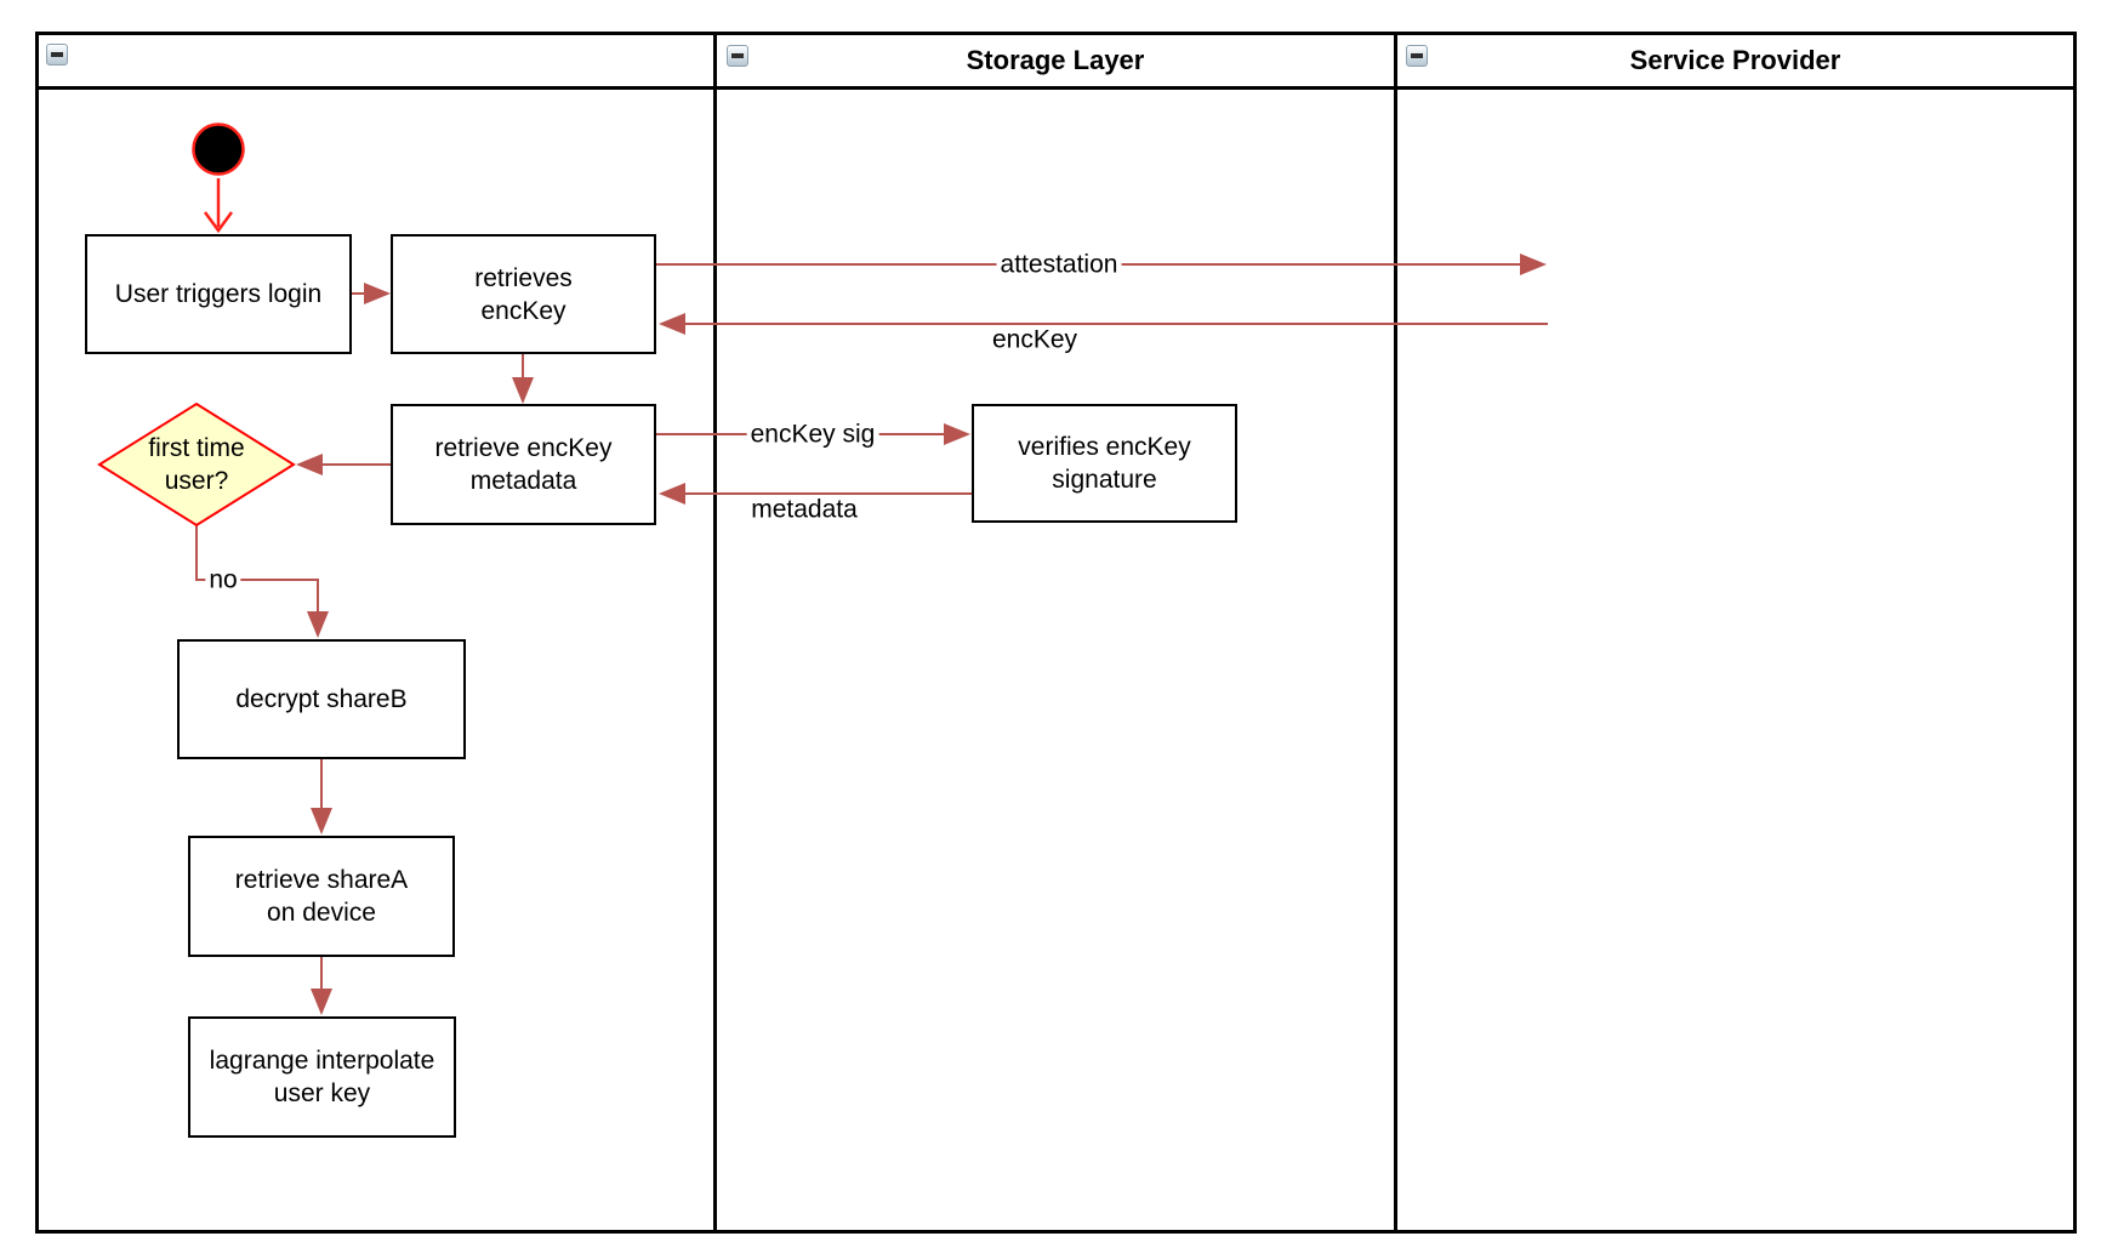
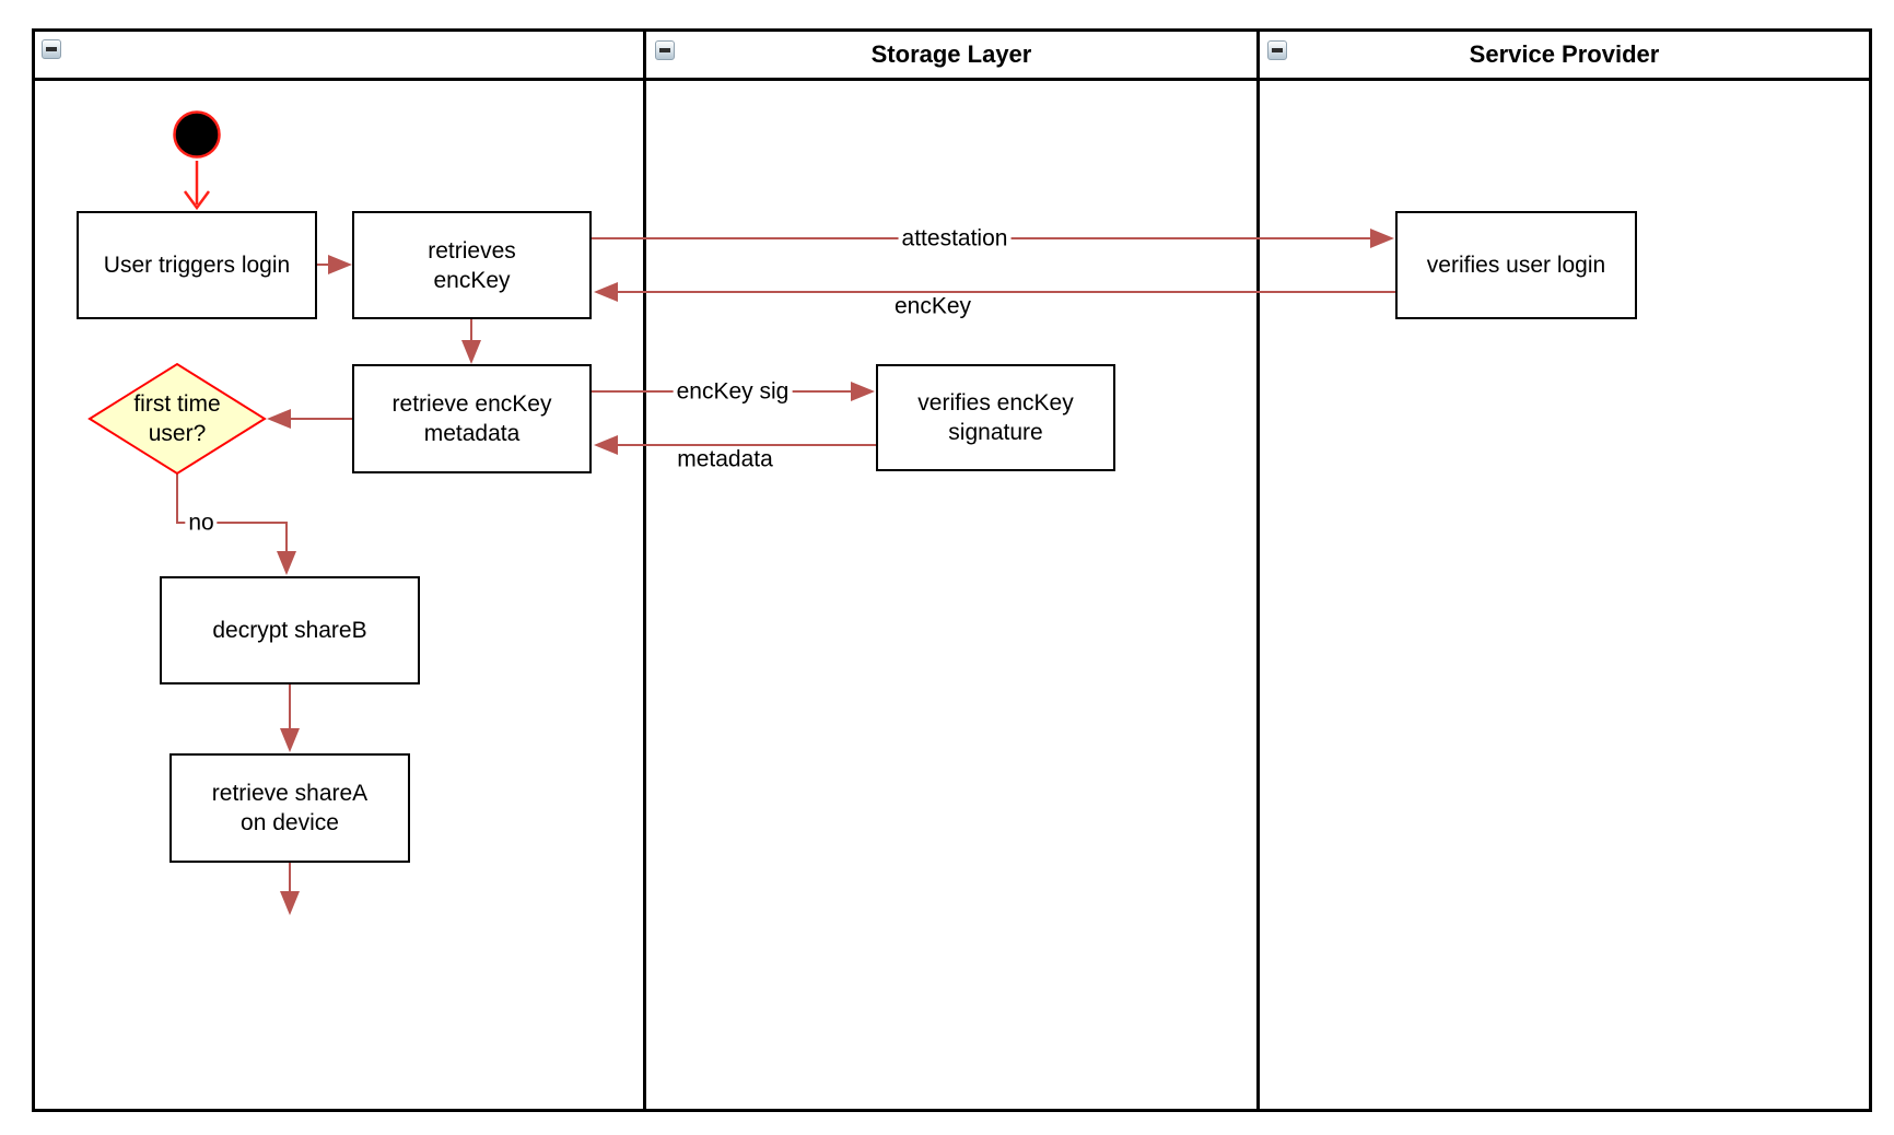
  Storage Layer
  Service Provider
  User triggers login
  retrieves
  encKey
  retrieve encKey
  metadata
  decrypt shareB
  retrieve shareA
  on device
- lagrange interpolate
- user key
  verifies encKey
  signature
+ verifies user login
  first time
  user?
  attestation
  encKey
  encKey sig
  metadata
  no
